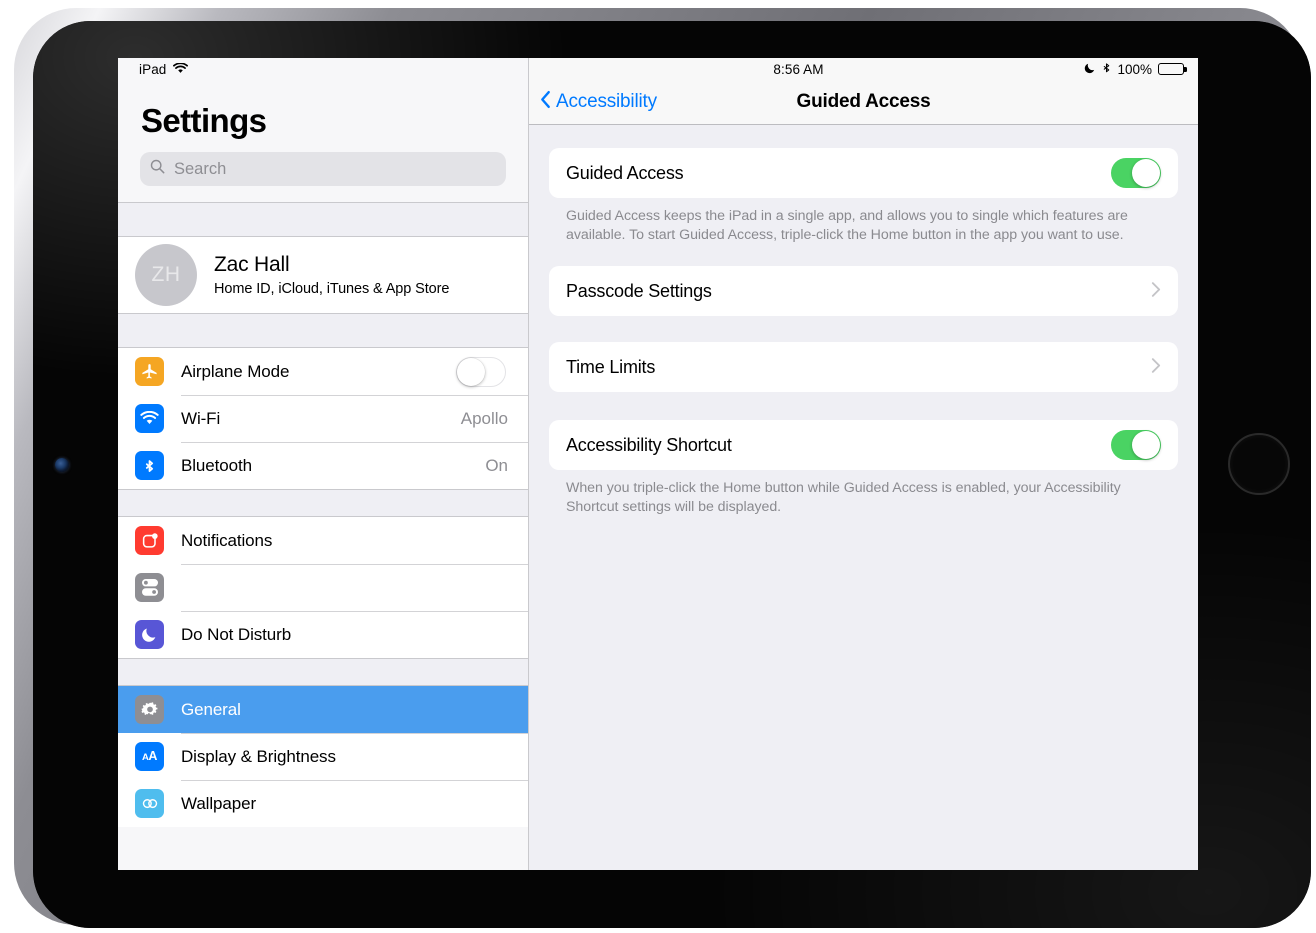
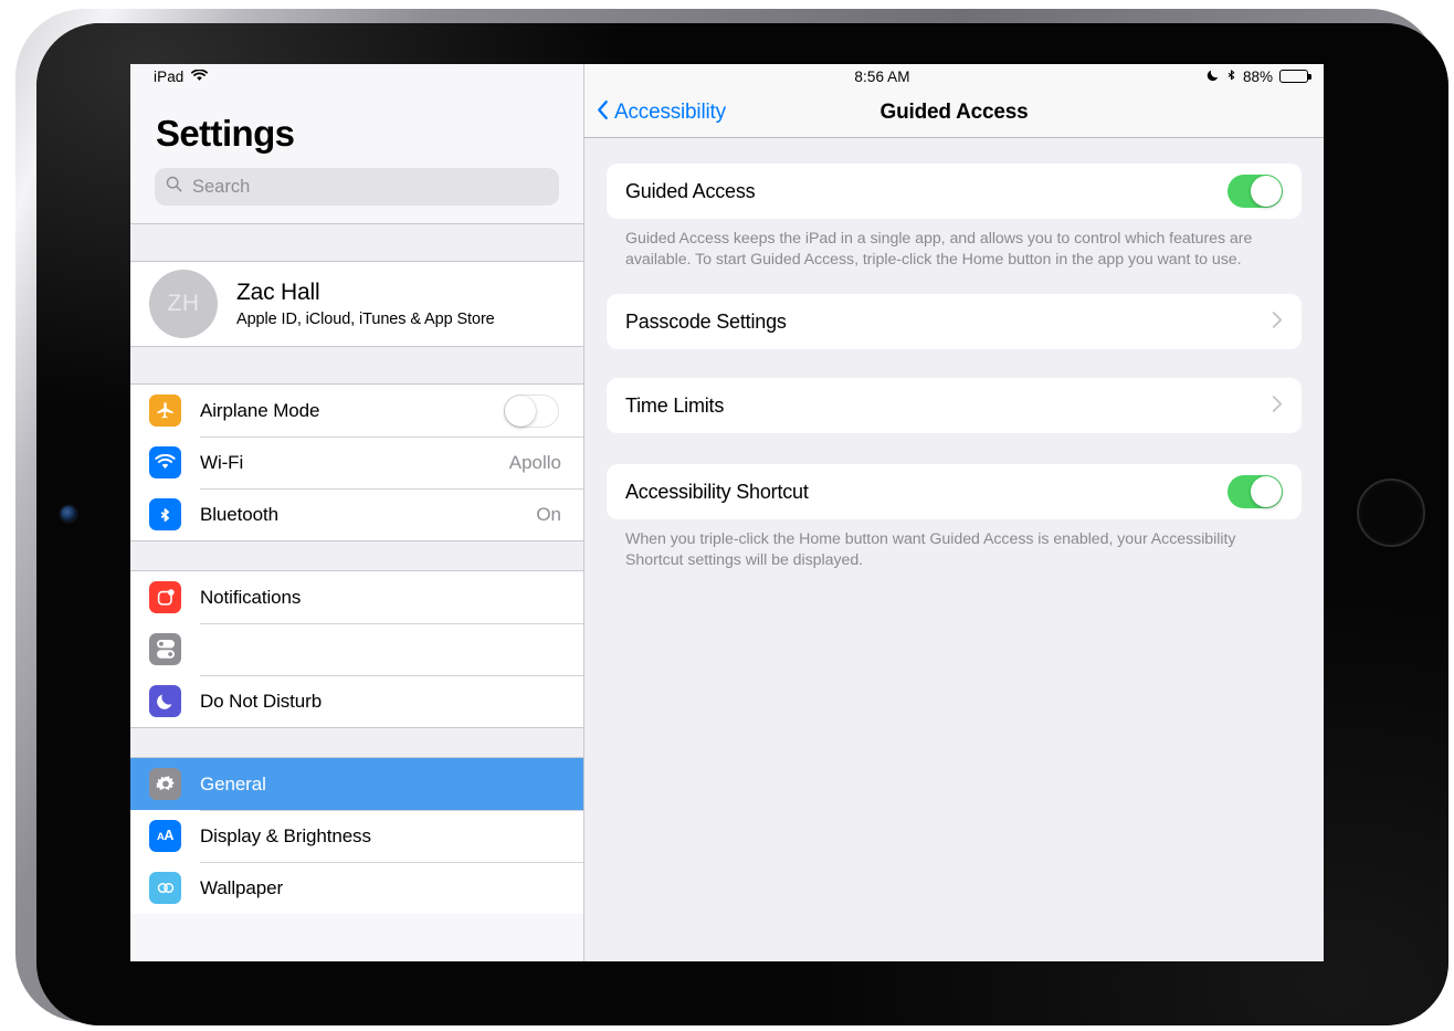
  iPad
  Settings
  Search
  ZH
  Zac Hall
- Home ID, iCloud, iTunes & App Store
+ Apple ID, iCloud, iTunes & App Store
  Airplane Mode
  Wi-Fi
  Apollo
  Bluetooth
  On
  Notifications
  Do Not Disturb
  General
  AA
  Display & Brightness
  Wallpaper
  8:56 AM
- 100%
+ 88%
  Accessibility
  Guided Access
  Guided Access
- Guided Access keeps the iPad in a single app, and allows you to single which features are available. To start Guided Access, triple-click the Home button in the app you want to use.
+ Guided Access keeps the iPad in a single app, and allows you to control which features are available. To start Guided Access, triple-click the Home button in the app you want to use.
  Passcode Settings
  Time Limits
  Accessibility Shortcut
- When you triple-click the Home button while Guided Access is enabled, your Accessibility Shortcut settings will be displayed.
+ When you triple-click the Home button want Guided Access is enabled, your Accessibility Shortcut settings will be displayed.
